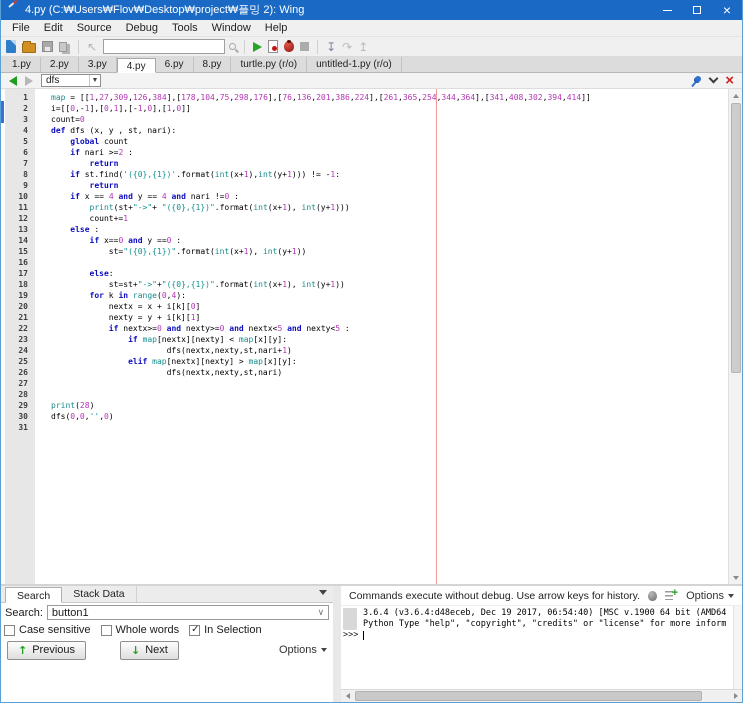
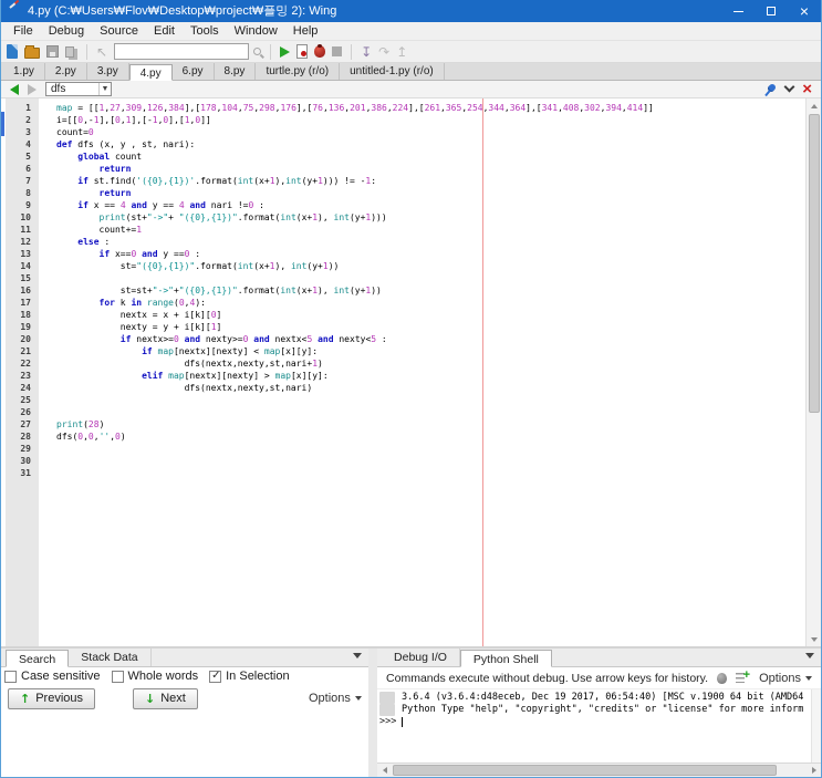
  4.py (C:₩Users₩Flov₩Desktop₩project₩플밍 2): Wing
  ×
  File
- Edit
+ Debug
  Source
- Debug
+ Edit
  Tools
  Window
  Help
  ↖
  ↧
  ↷
  ↥
  1.py
  2.py
  3.py
  4.py
  6.py
  8.py
  turtle.py (r/o)
  untitled-1.py (r/o)
  dfs
  ×
  1
  2
  3
  4
  5
  6
  7
  8
  9
  10
  11
  12
  13
  14
  15
  16
  17
  18
  19
  20
  21
  22
  23
  24
  25
  26
  27
  28
  29
  30
  31
  map = [[1,27,309,126,384],[178,104,75,298,176],[76,136,201,386,224],[261,365,254,344,364],[341,408,302,394,414]]
  i=[[0,-1],[0,1],[-1,0],[1,0]]
  count=0
  def dfs (x, y , st, nari):
  global count
- if nari >=2 :
  return
  if st.find('({0},{1})'.format(int(x+1),int(y+1))) != -1:
  return
  if x == 4 and y == 4 and nari !=0 :
  print(st+"->"+ "({0},{1})".format(int(x+1), int(y+1)))
  count+=1
  else :
  if x==0 and y ==0 :
  st="({0},{1})".format(int(x+1), int(y+1))
- else:
  st=st+"->"+"({0},{1})".format(int(x+1), int(y+1))
  for k in range(0,4):
  nextx = x + i[k][0]
  nexty = y + i[k][1]
  if nextx>=0 and nexty>=0 and nextx<5 and nexty<5 :
  if map[nextx][nexty] < map[x][y]:
  dfs(nextx,nexty,st,nari+1)
  elif map[nextx][nexty] > map[x][y]:
  dfs(nextx,nexty,st,nari)
  print(28)
  dfs(0,0,'',0)
  Search
  Stack Data
- Search:
- button1
- ∨
  Case sensitive
  Whole words
  In Selection
  ↑
  Previous
  ↓
  Next
  Options
+ Debug I/O
+ Python Shell
  Commands execute without debug. Use arrow keys for history.
  Options
  3.6.4 (v3.6.4:d48eceb, Dec 19 2017, 06:54:40) [MSC v.1900 64 bit (AMD64
  Python Type "help", "copyright", "credits" or "license" for more inform
  >>>
